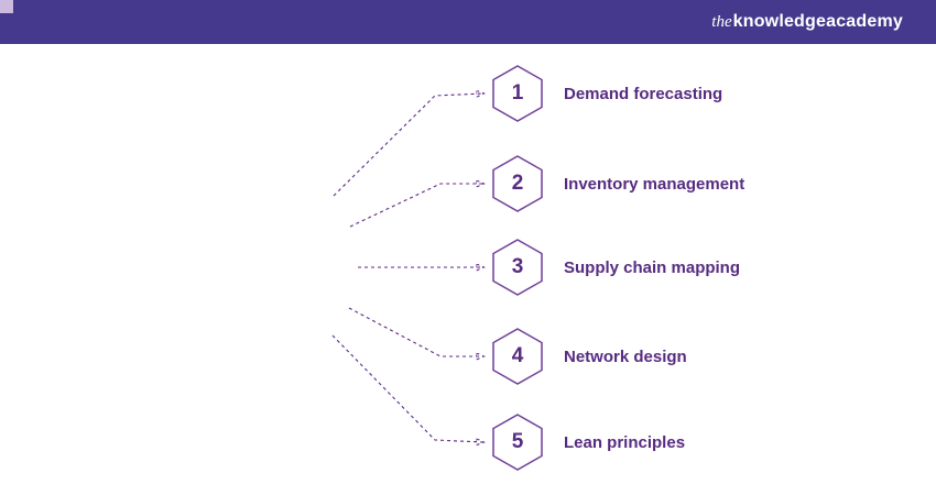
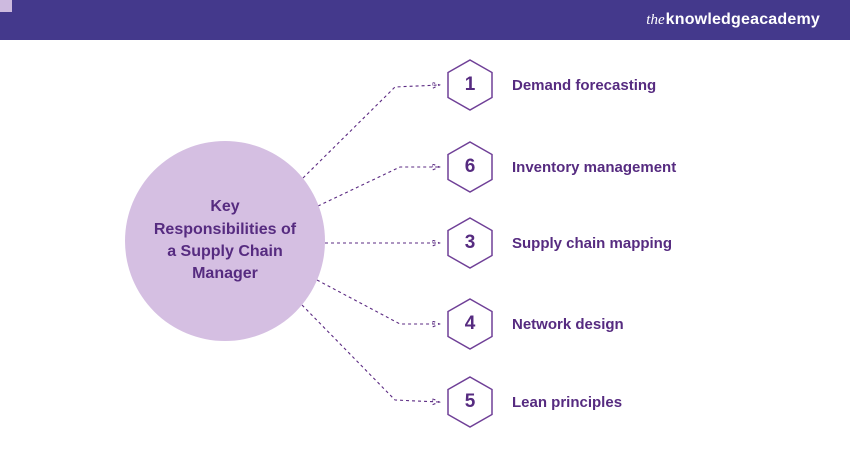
  the
  knowledgeacademy
+ Key Responsibilities of a Supply Chain Manager
  1
  Demand forecasting
- 2
+ 6
  Inventory management
  3
  Supply chain mapping
  4
  Network design
  5
  Lean principles
